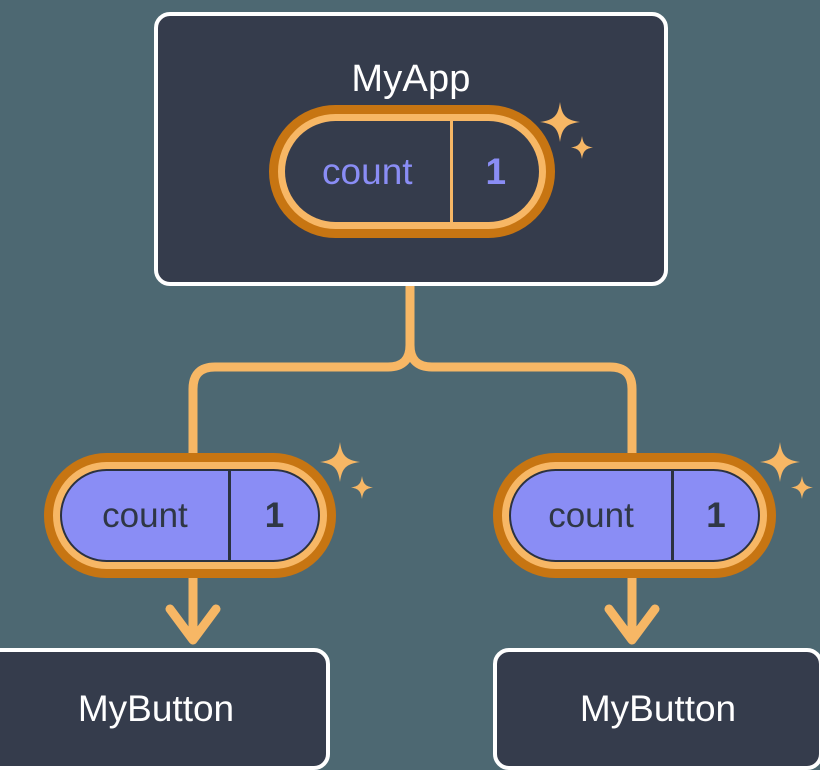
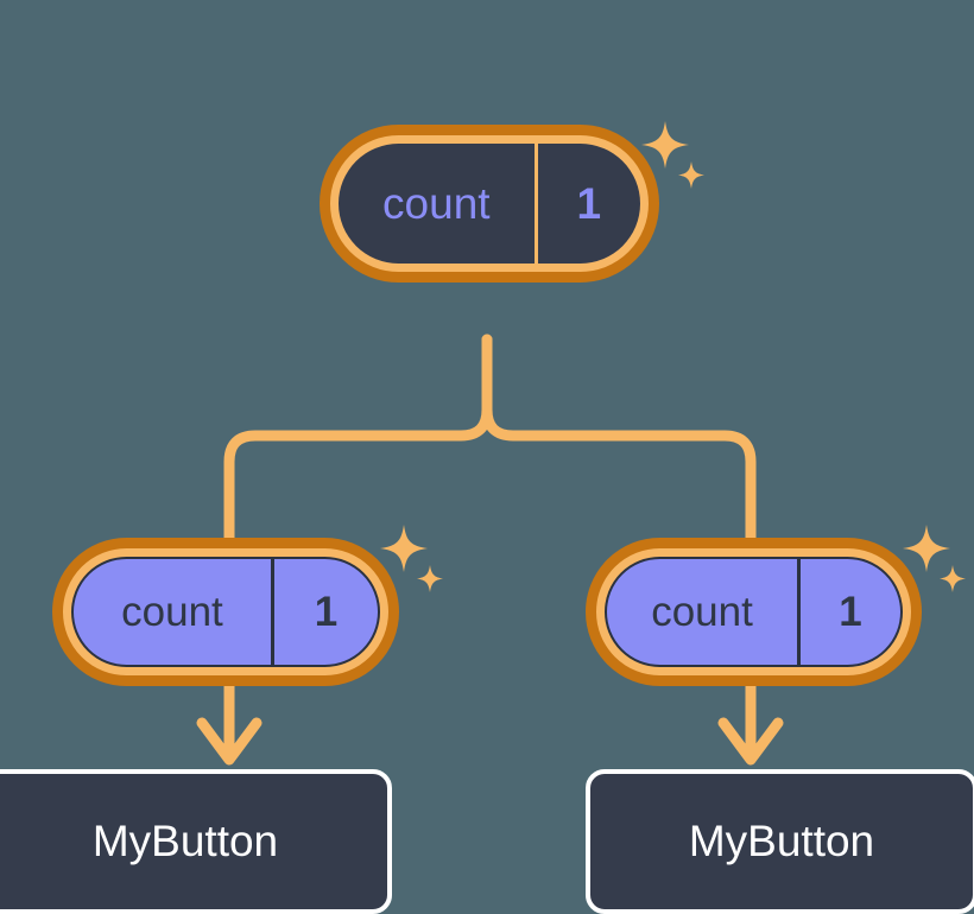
- MyApp
  count
  1
  count
  1
  count
  1
  MyButton
  MyButton
